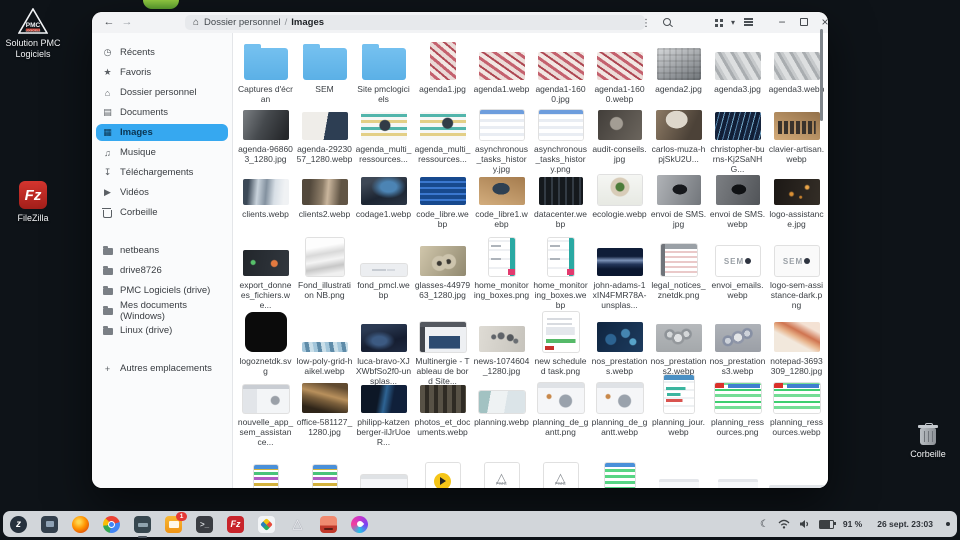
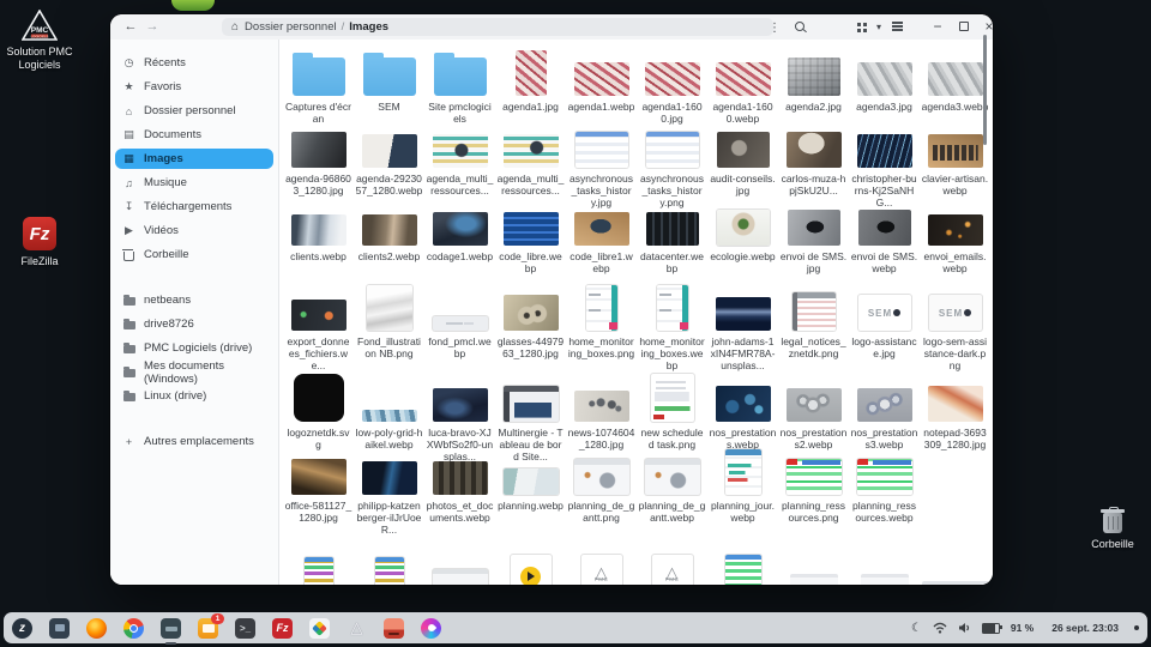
  Solution PMC Logiciels
  Fz
  FileZilla
  Corbeille
  ←
  →
  ⌂
  Dossier personnel
  /
  Images
  ⋮
  ▾
  −
  ×
  ◷
  Récents
  ★
  Favoris
  ⌂
  Dossier personnel
  ▤
  Documents
  ▦
  Images
  ♫
  Musique
  ↧
  Téléchargements
  ▶
  Vidéos
  Corbeille
  netbeans
  drive8726
  PMC Logiciels (drive)
  Mes documents (Windows)
  Linux (drive)
  +
  Autres emplacements
  Captures d'écran
  SEM
  Site pmclogiciels
  agenda1.jpg
  agenda1.webp
  agenda1-1600.jpg
  agenda1-1600.webp
  agenda2.jpg
  agenda3.jpg
  agenda3.web
  agenda-968603_1280.jpg
  agenda-2923057_1280.webp
  agenda_multi_ressources...
  agenda_multi_ressources...
  asynchronous_tasks_history.jpg
  asynchronous_tasks_history.png
  audit-conseils.jpg
  carlos-muza-hpjSkU2U...
  christopher-burns-Kj2SaNHG...
  clavier-artisan.webp
  clients.webp
  clients2.webp
  codage1.webp
  code_libre.webp
  code_libre1.webp
  datacenter.webp
  ecologie.webp
  envoi de SMS.jpg
  envoi de SMS.webp
- logo-assistance.jpg
+ envoi_emails.webp
  export_donnees_fichiers.we...
  Fond_illustration NB.png
  fond_pmcl.webp
  glasses-4497963_1280.jpg
  home_monitoring_boxes.png
  home_monitoring_boxes.webp
  john-adams-1xIN4FMR78A-unsplas...
  legal_notices_znetdk.png
  SEM
- envoi_emails.webp
+ logo-assistance.jpg
  SEM
  logo-sem-assistance-dark.png
  logoznetdk.svg
  low-poly-grid-haikel.webp
  luca-bravo-XJXWbfSo2f0-unsplas...
  Multinergie - Tableau de bord Site...
  news-1074604_1280.jpg
  new scheduled task.png
  nos_prestations.webp
  nos_prestations2.webp
  nos_prestations3.webp
  notepad-3693309_1280.jpg
- nouvelle_app_sem_assistance...
  office-581127_1280.jpg
  philipp-katzenberger-ilJrUoeR...
  photos_et_documents.webp
  planning.webp
  planning_de_gantt.png
  planning_de_gantt.webp
  planning_jour.webp
  planning_ressources.png
  planning_ressources.webp
  △
  △
  z
  >_
  Fz
  △
  ☾
  91 %
  26 sept. 23:03
